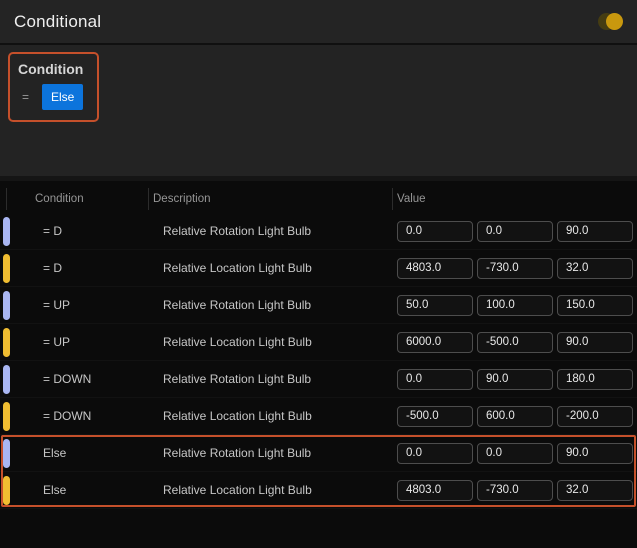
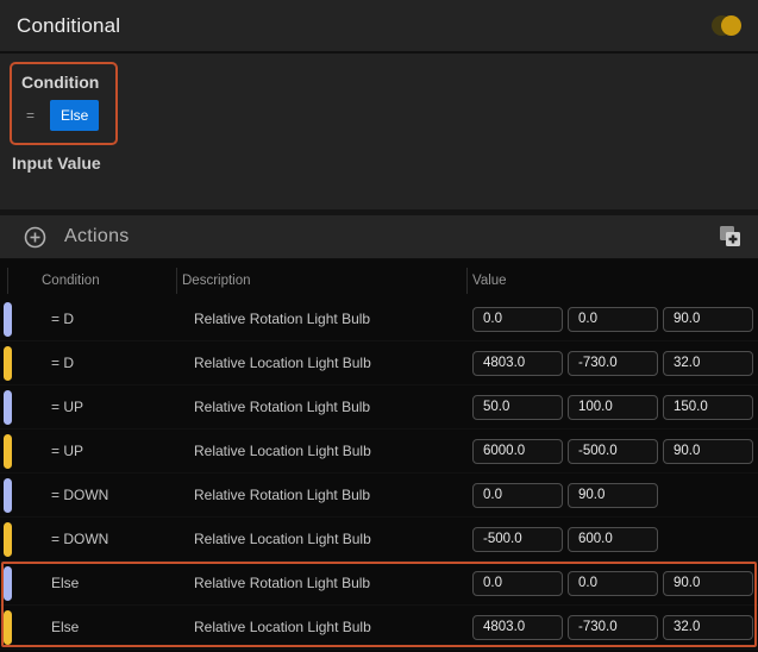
  Conditional
  Condition
  =
  Else
+ Input Value
+ Actions
  Condition
  Description
  Value
  = D
  Relative Rotation Light Bulb
  0.0
  0.0
  90.0
  = D
  Relative Location Light Bulb
  4803.0
  -730.0
  32.0
  = UP
  Relative Rotation Light Bulb
  50.0
  100.0
  150.0
  = UP
  Relative Location Light Bulb
  6000.0
  -500.0
  90.0
  = DOWN
  Relative Rotation Light Bulb
  0.0
  90.0
- 180.0
  = DOWN
  Relative Location Light Bulb
  -500.0
  600.0
- -200.0
  Else
  Relative Rotation Light Bulb
  0.0
  0.0
  90.0
  Else
  Relative Location Light Bulb
  4803.0
  -730.0
  32.0
